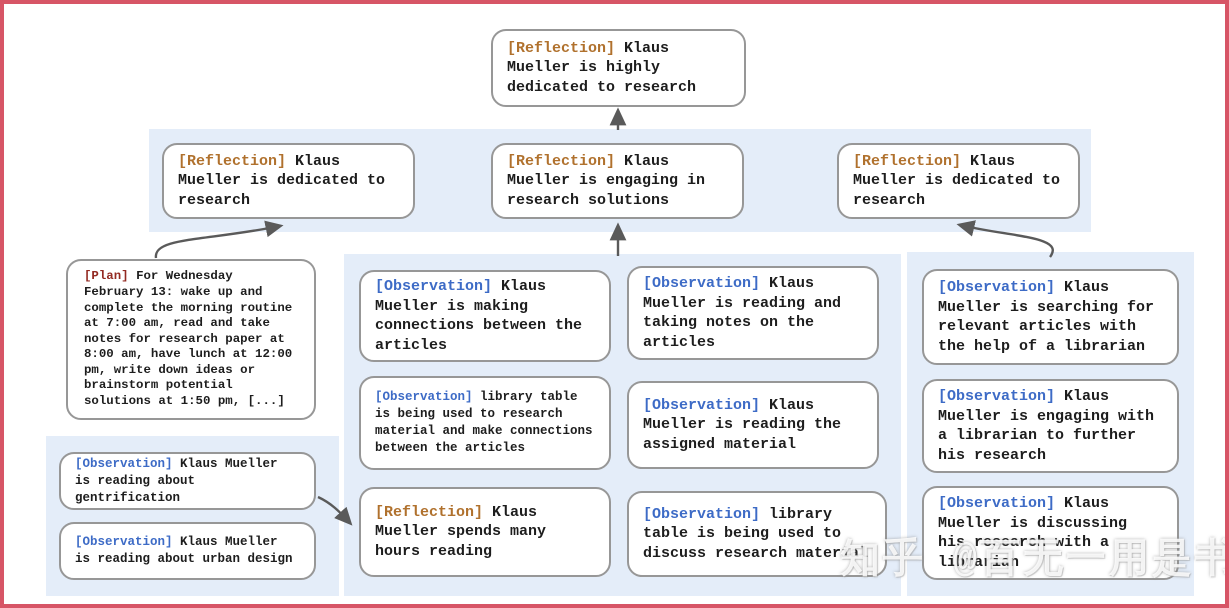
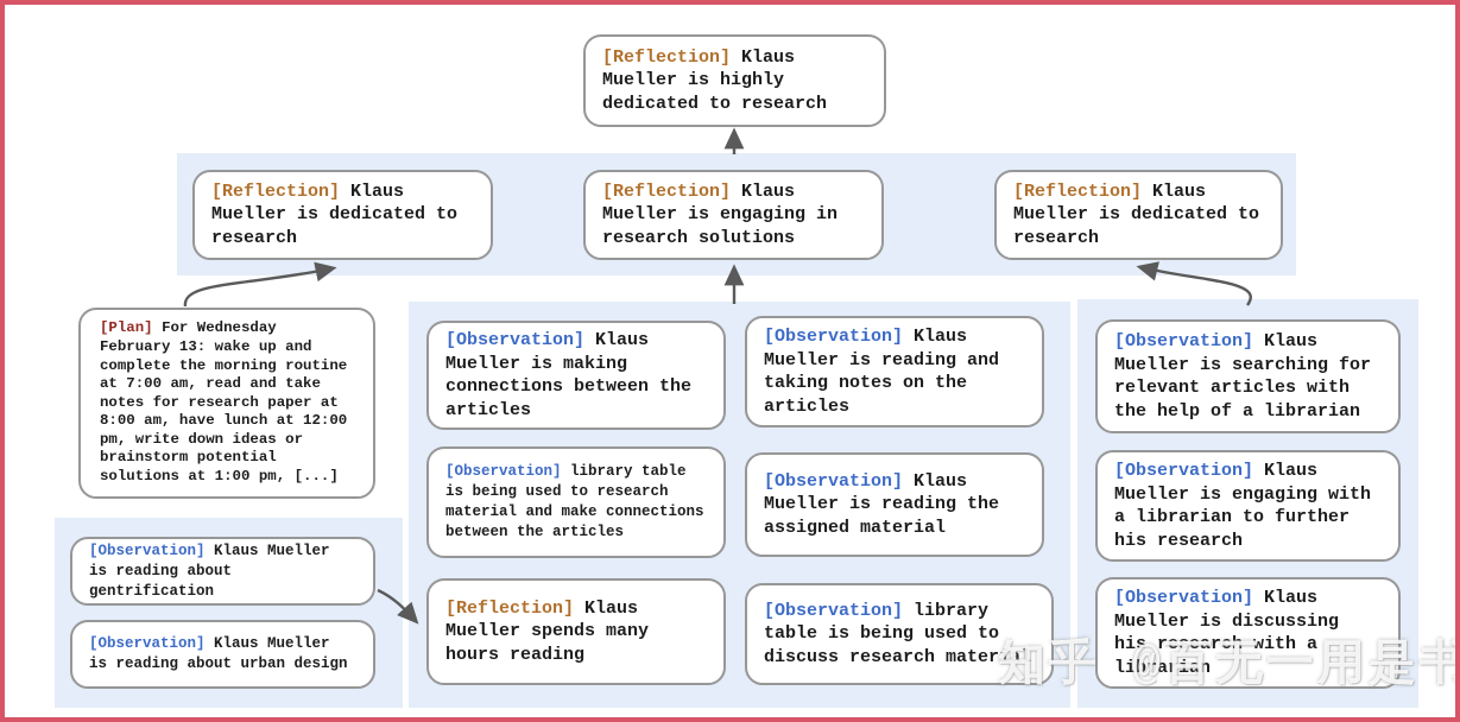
  [Reflection] Klaus Mueller is highly dedicated to research
  [Reflection] Klaus Mueller is dedicated to research
  [Reflection] Klaus Mueller is engaging in research solutions
  [Reflection] Klaus Mueller is dedicated to research
- [Plan] For Wednesday February 13: wake up and complete the morning routine at 7:00 am, read and take notes for research paper at 8:00 am, have lunch at 12:00 pm, write down ideas or brainstorm potential solutions at 1:50 pm, [...]
+ [Plan] For Wednesday February 13: wake up and complete the morning routine at 7:00 am, read and take notes for research paper at 8:00 am, have lunch at 12:00 pm, write down ideas or brainstorm potential solutions at 1:00 pm, [...]
  [Observation] Klaus Mueller is reading about gentrification
  [Observation] Klaus Mueller is reading about urban design
  [Observation] Klaus Mueller is making connections between the articles
  [Observation] library table is being used to research material and make connections between the articles
  [Reflection] Klaus Mueller spends many hours reading
  [Observation] Klaus Mueller is reading and taking notes on the articles
  [Observation] Klaus Mueller is reading the assigned material
  [Observation] library table is being used to discuss research material
  [Observation] Klaus Mueller is searching for relevant articles with the help of a librarian
  [Observation] Klaus Mueller is engaging with a librarian to further his research
  [Observation] Klaus Mueller is discussing his research with a librarian
  知乎 @百无一用是书
